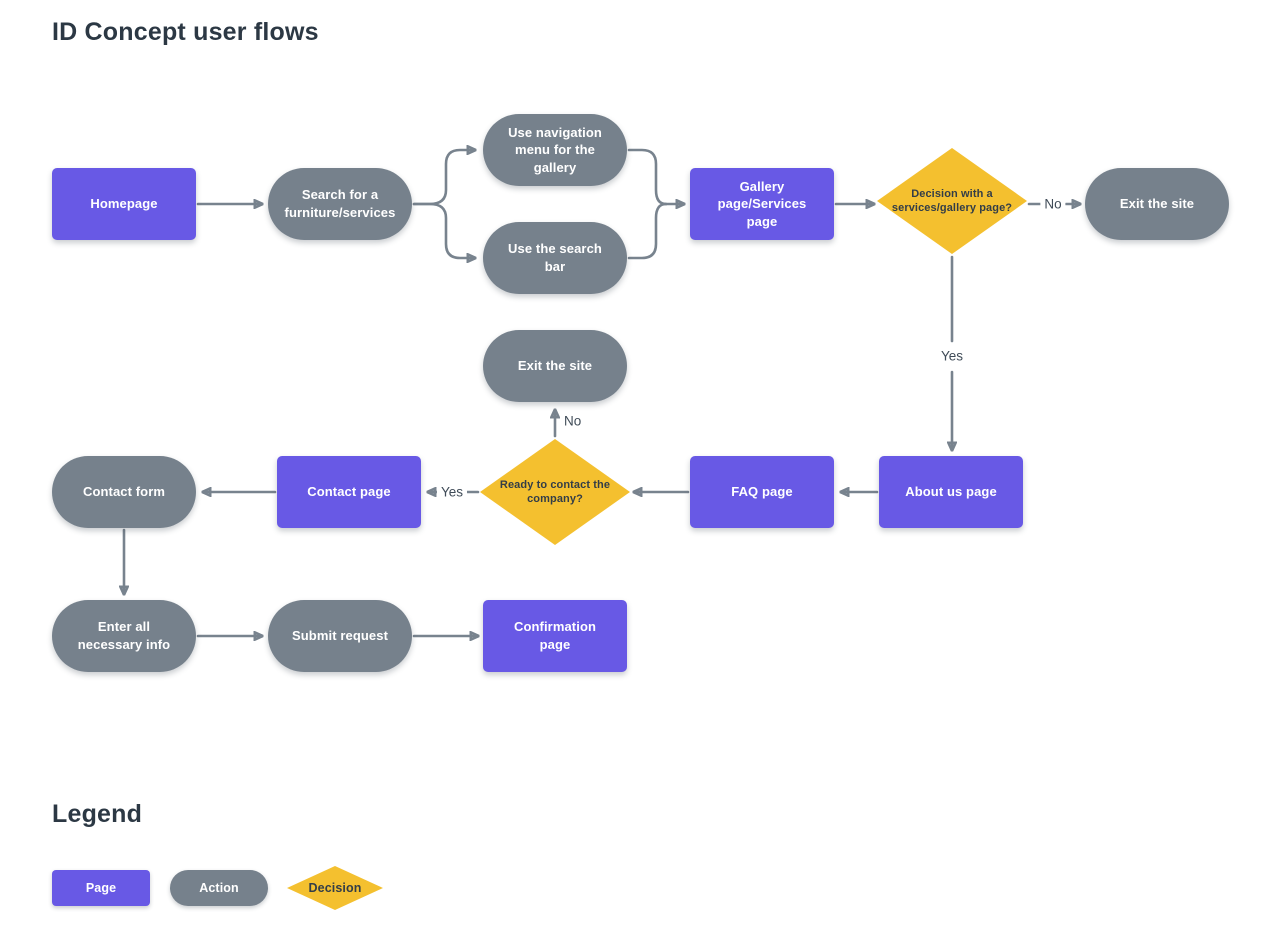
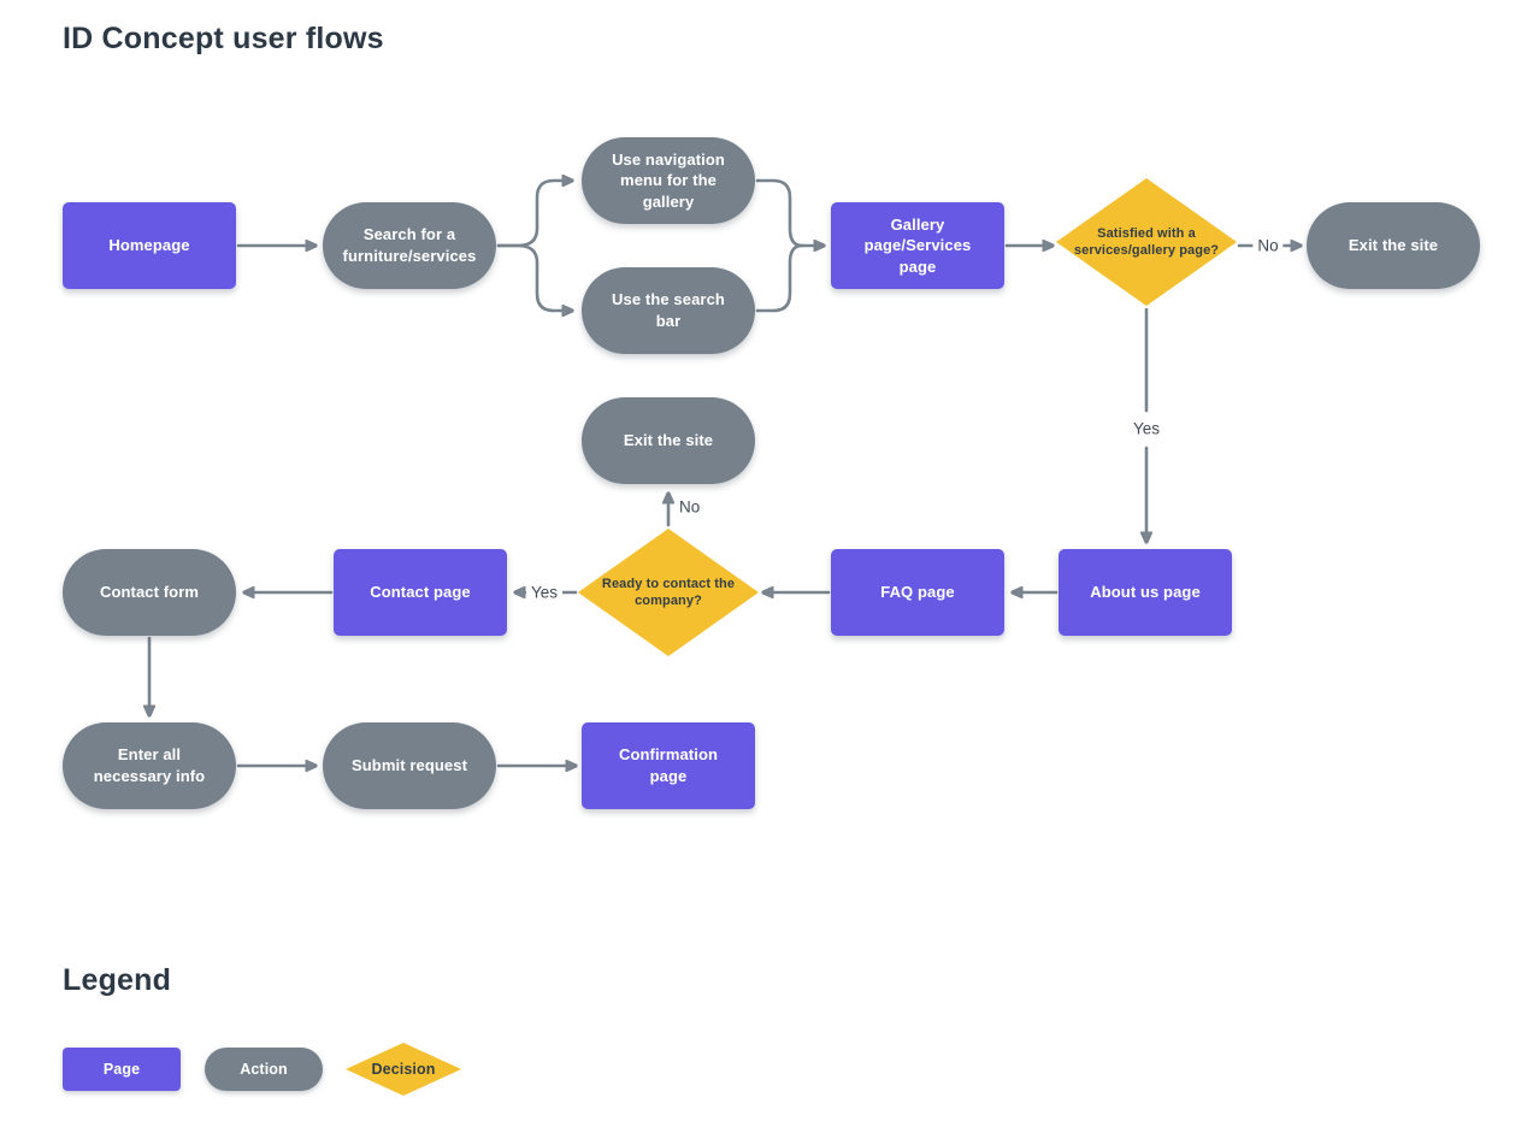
  ID Concept user flows
  Homepage
  Search for a furniture/services
  Use navigation menu for the gallery
  Use the search bar
  Gallery page/Services page
- Decision with a services/gallery page?
+ Satisfied with a services/gallery page?
  Exit the site
  Exit the site
  Contact form
  Contact page
  Ready to contact the company?
  FAQ page
  About us page
  Enter all necessary info
  Submit request
  Confirmation page
  No
  Yes
  Yes
  No
  Legend
  Page
  Action
  Decision
